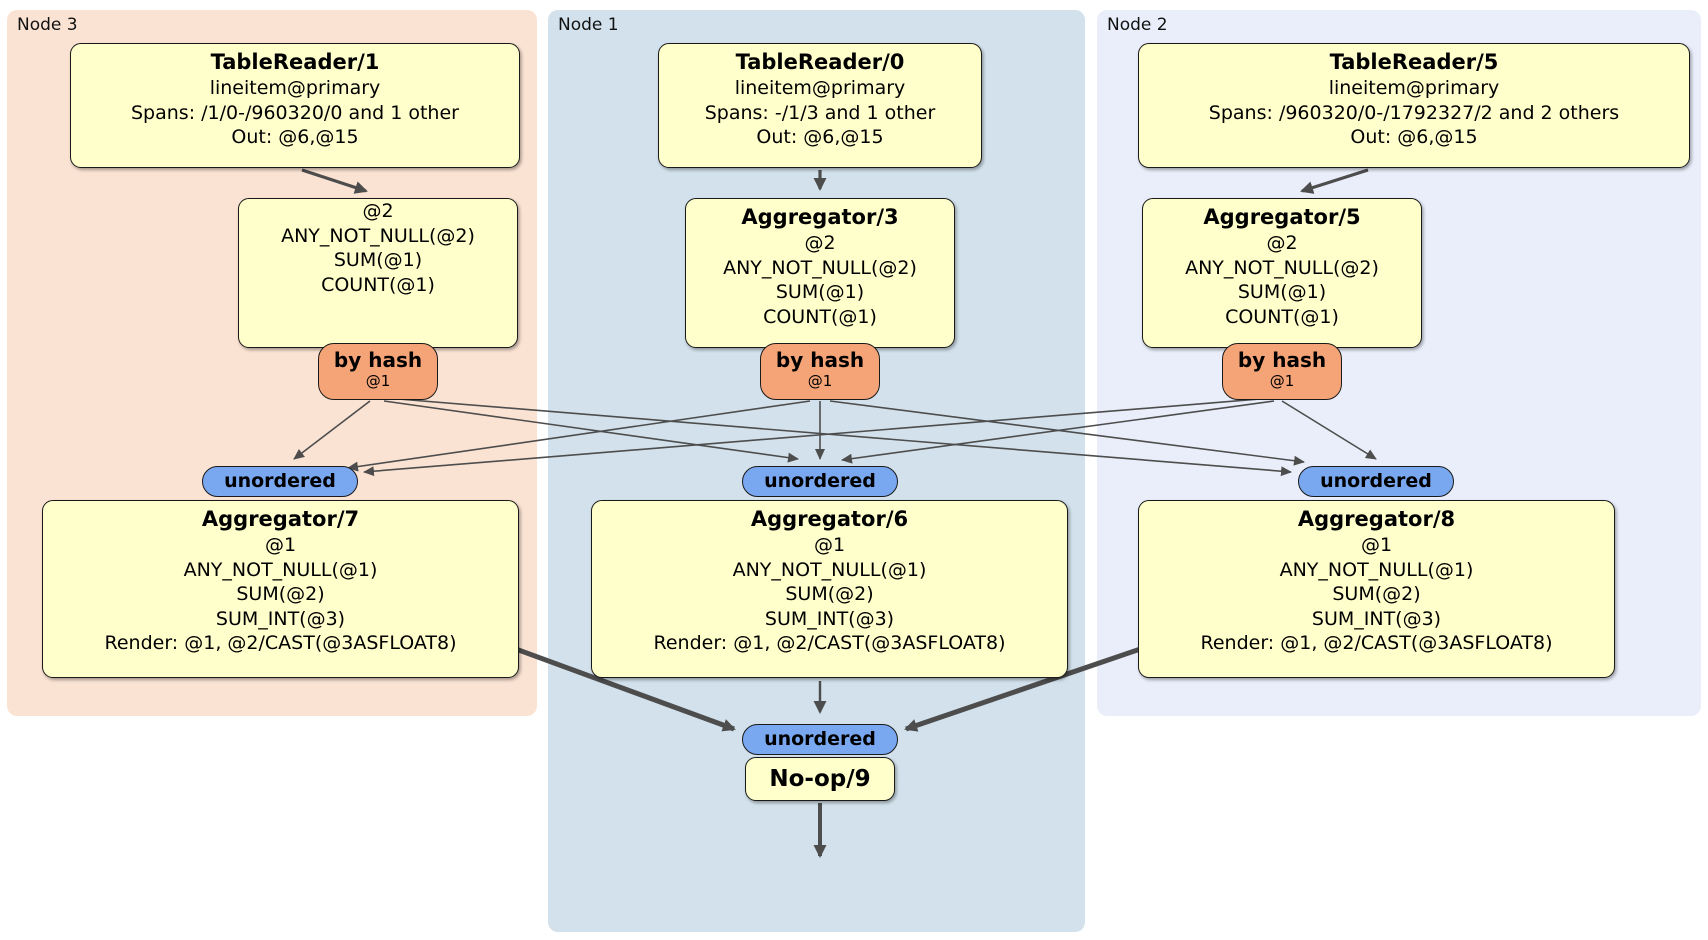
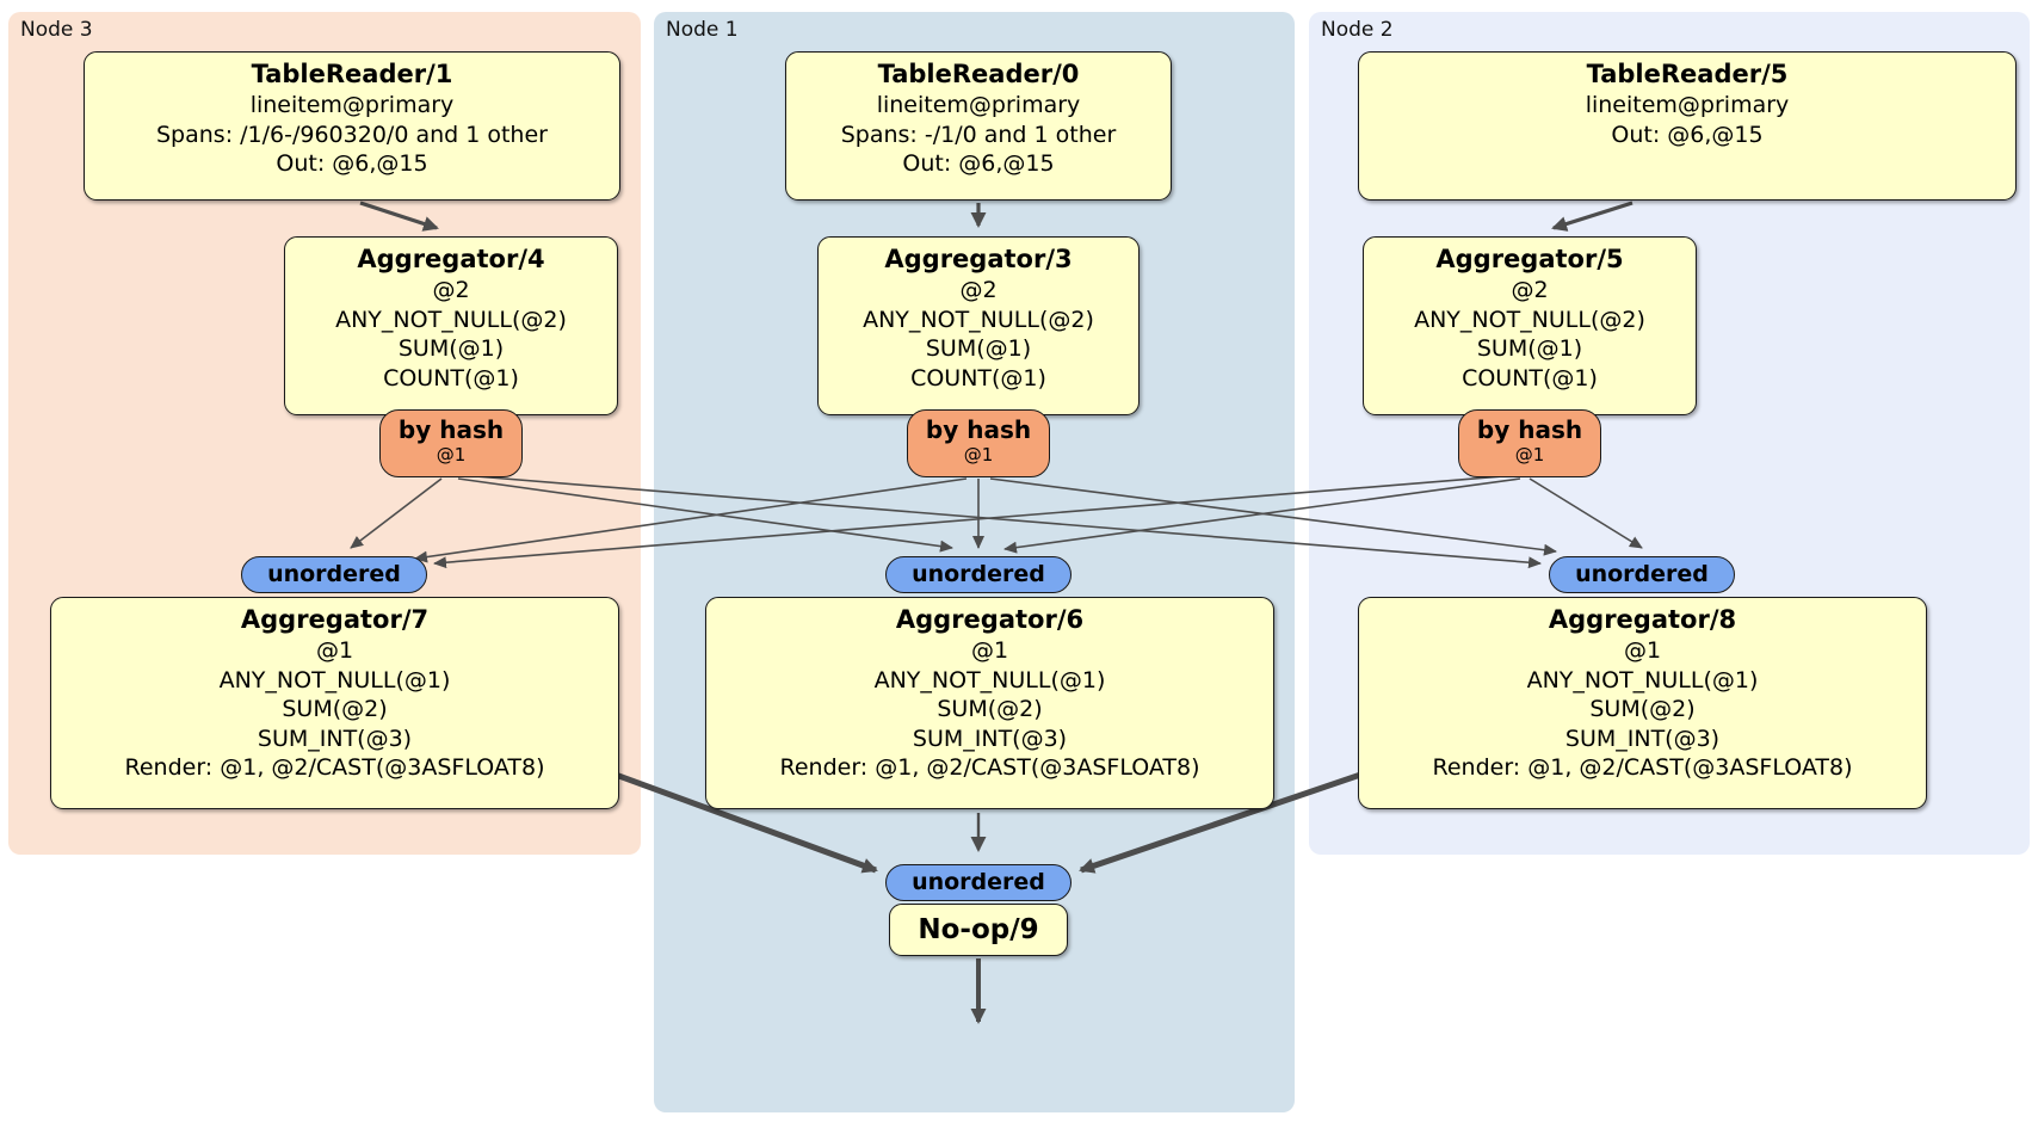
  Node 3
  Node 1
  Node 2
  TableReader/1
  lineitem@primary
- Spans: /1/0-/960320/0 and 1 other
+ Spans: /1/6-/960320/0 and 1 other
  Out: @6,@15
  TableReader/0
  lineitem@primary
- Spans: -/1/3 and 1 other
+ Spans: -/1/0 and 1 other
  Out: @6,@15
  TableReader/5
  lineitem@primary
- Spans: /960320/0-/1792327/2 and 2 others
  Out: @6,@15
+ Aggregator/4
  @2
  ANY_NOT_NULL(@2)
  SUM(@1)
  COUNT(@1)
  Aggregator/3
  @2
  ANY_NOT_NULL(@2)
  SUM(@1)
  COUNT(@1)
  Aggregator/5
  @2
  ANY_NOT_NULL(@2)
  SUM(@1)
  COUNT(@1)
  by hash
  @1
  by hash
  @1
  by hash
  @1
  unordered
  unordered
  unordered
  Aggregator/7
  @1
  ANY_NOT_NULL(@1)
  SUM(@2)
  SUM_INT(@3)
  Render: @1, @2/CAST(@3ASFLOAT8)
  Aggregator/6
  @1
  ANY_NOT_NULL(@1)
  SUM(@2)
  SUM_INT(@3)
  Render: @1, @2/CAST(@3ASFLOAT8)
  Aggregator/8
  @1
  ANY_NOT_NULL(@1)
  SUM(@2)
  SUM_INT(@3)
  Render: @1, @2/CAST(@3ASFLOAT8)
  unordered
  No-op/9
